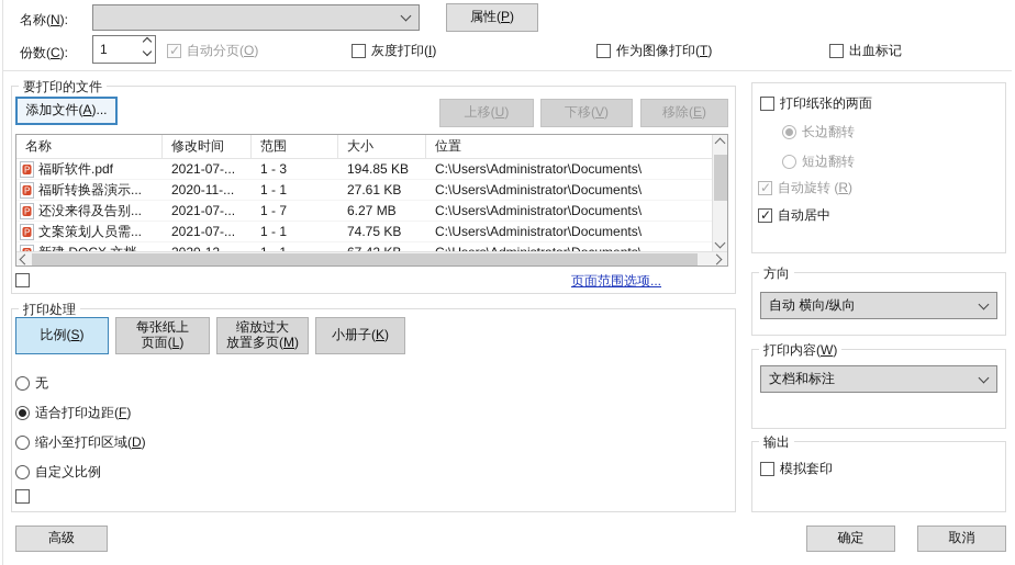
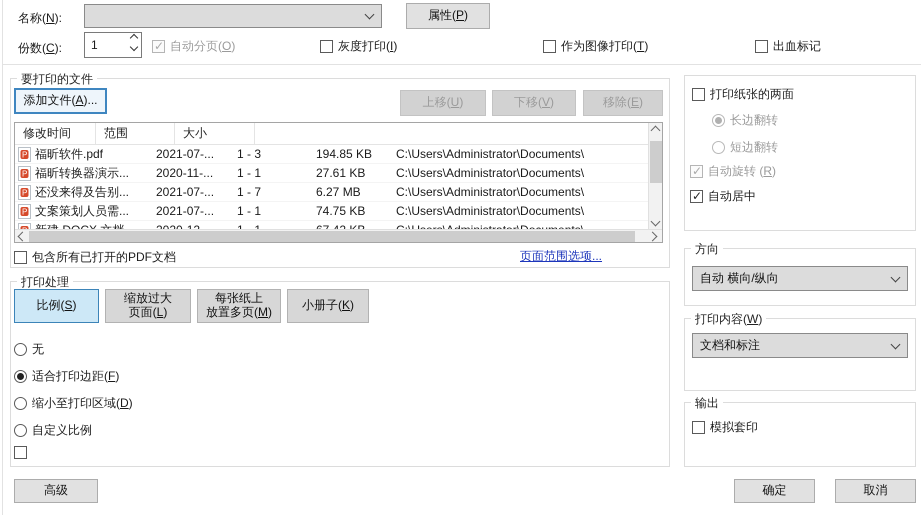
  名称(N):
  属性(
  P
  )
  份数(C):
  1
  自动分页(O)
  灰度打印(I)
  作为图像打印(T)
  出血标记
  要打印的文件
  添加文件(
  A
  )...
  上移(
  U
  )
  下移(
  V
  )
  移除(
  E
  )
- 名称
  修改时间
  范围
  大小
- 位置
  P
  福昕软件.pdf
  2021-07-...
  1 - 3
  194.85 KB
  C:\Users\Administrator\Documents\
  P
  福昕转换器演示...
  2020-11-...
  1 - 1
  27.61 KB
  C:\Users\Administrator\Documents\
  P
  还没来得及告别...
  2021-07-...
  1 - 7
  6.27 MB
  C:\Users\Administrator\Documents\
  P
  文案策划人员需...
  2021-07-...
  1 - 1
  74.75 KB
  C:\Users\Administrator\Documents\
+ 包含所有已打开的PDF文档
  页面范围选项...
  打印处理
  比例(S)
- 每张纸上
+ 缩放过大
  页面(L)
- 缩放过大
+ 每张纸上
  放置多页(M)
  小册子(K)
  无
  适合打印边距(F)
  缩小至打印区域(D)
  自定义比例
  高级
  打印纸张的两面
  长边翻转
  短边翻转
  自动旋转 (R)
  自动居中
  方向
  自动 横向/纵向
  打印内容(W)
  文档和标注
  输出
  模拟套印
  确定
  取消
